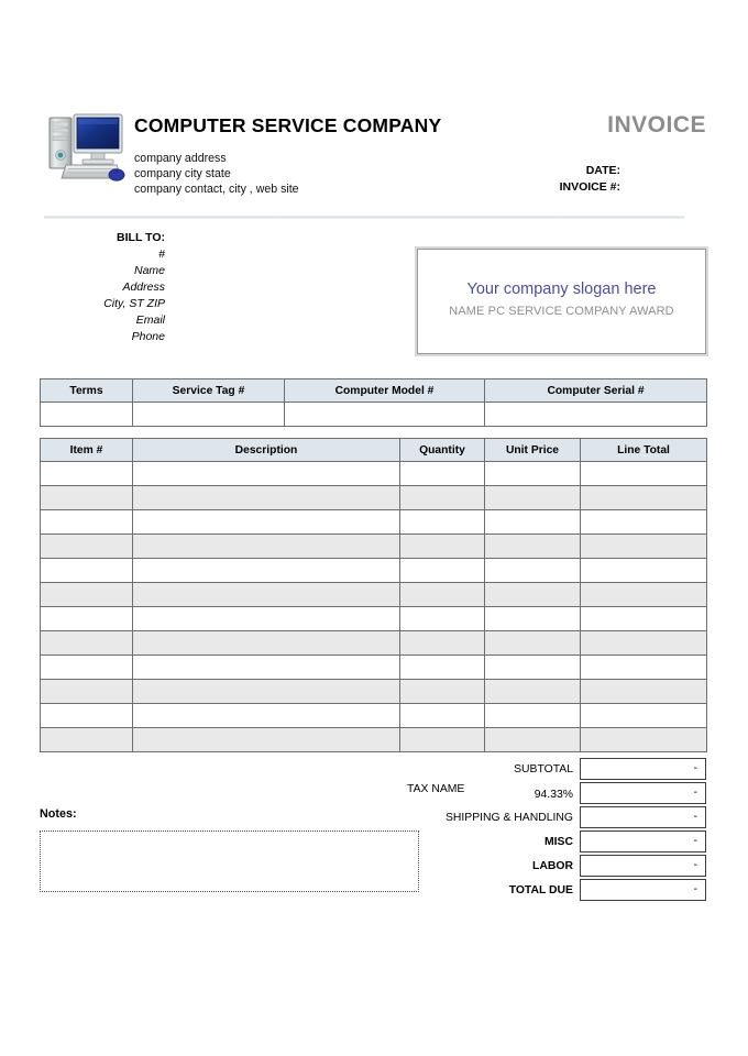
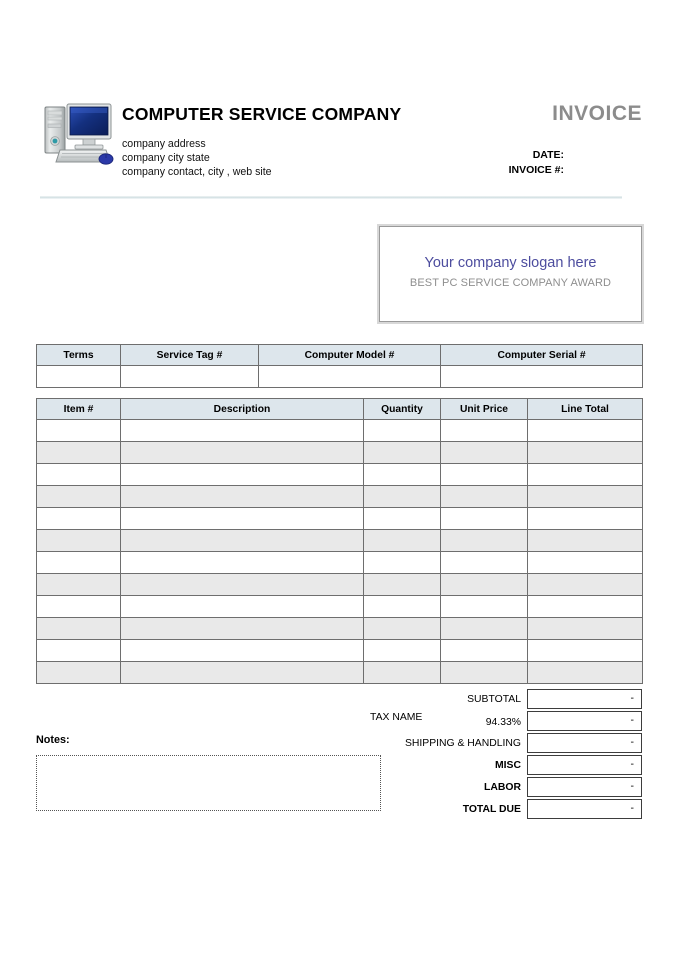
  COMPUTER SERVICE COMPANY
  company address
  company city state
  company contact, city , web site
  INVOICE
  DATE:
  INVOICE #:
- BILL TO:
- #
- Name
- Address
- City, ST ZIP
- Email
- Phone
  Your company slogan here
- NAME PC SERVICE COMPANY AWARD
+ BEST PC SERVICE COMPANY AWARD
  Terms	Service Tag #	Computer Model #	Computer Serial #
  Item #	Description	Quantity	Unit Price	Line Total
  SUBTOTAL
  -
  TAX NAME
  94.33%
  -
  SHIPPING & HANDLING
  -
  MISC
  -
  LABOR
  -
  TOTAL DUE
  -
  Notes:
